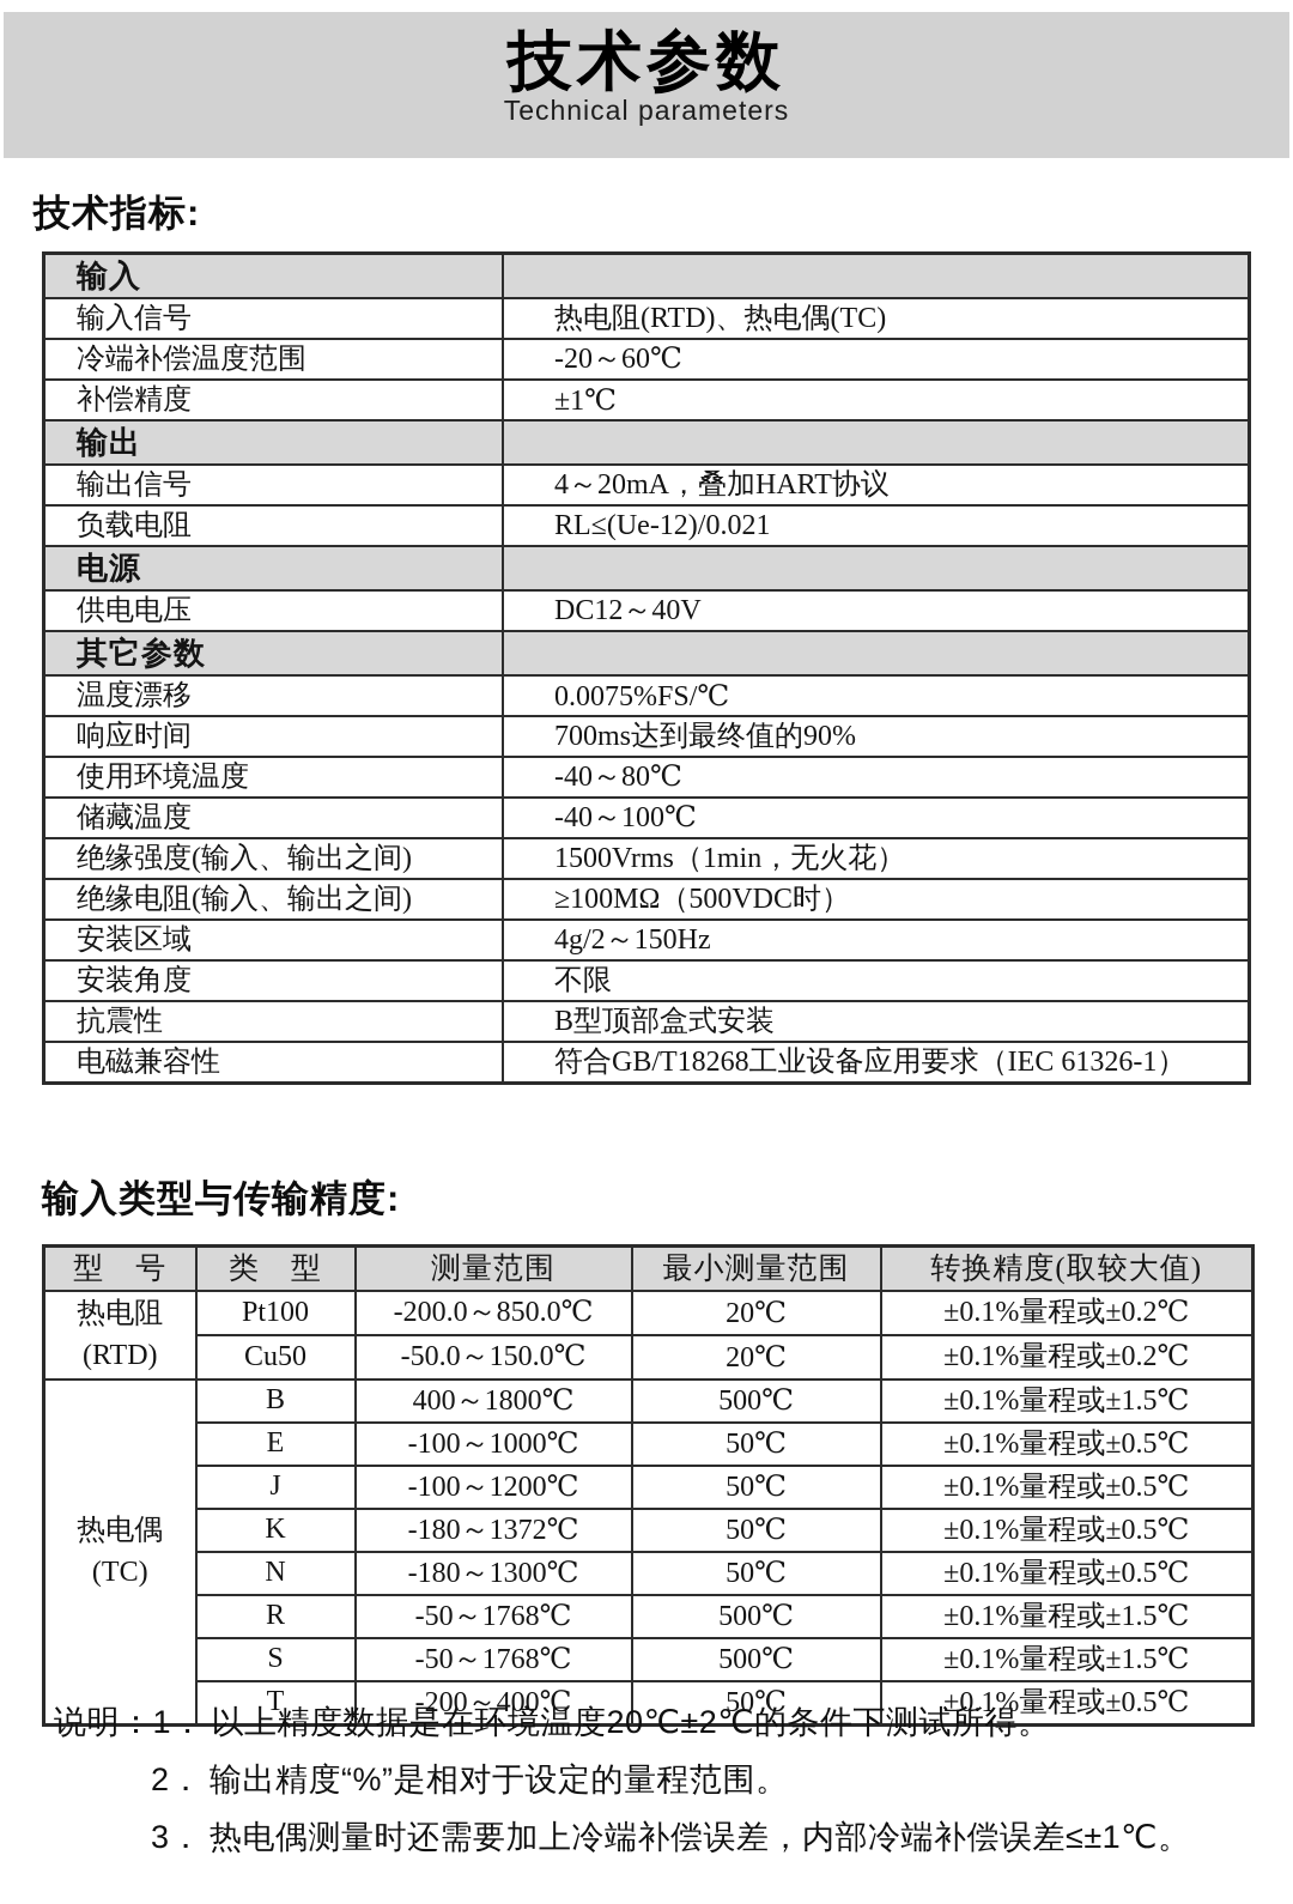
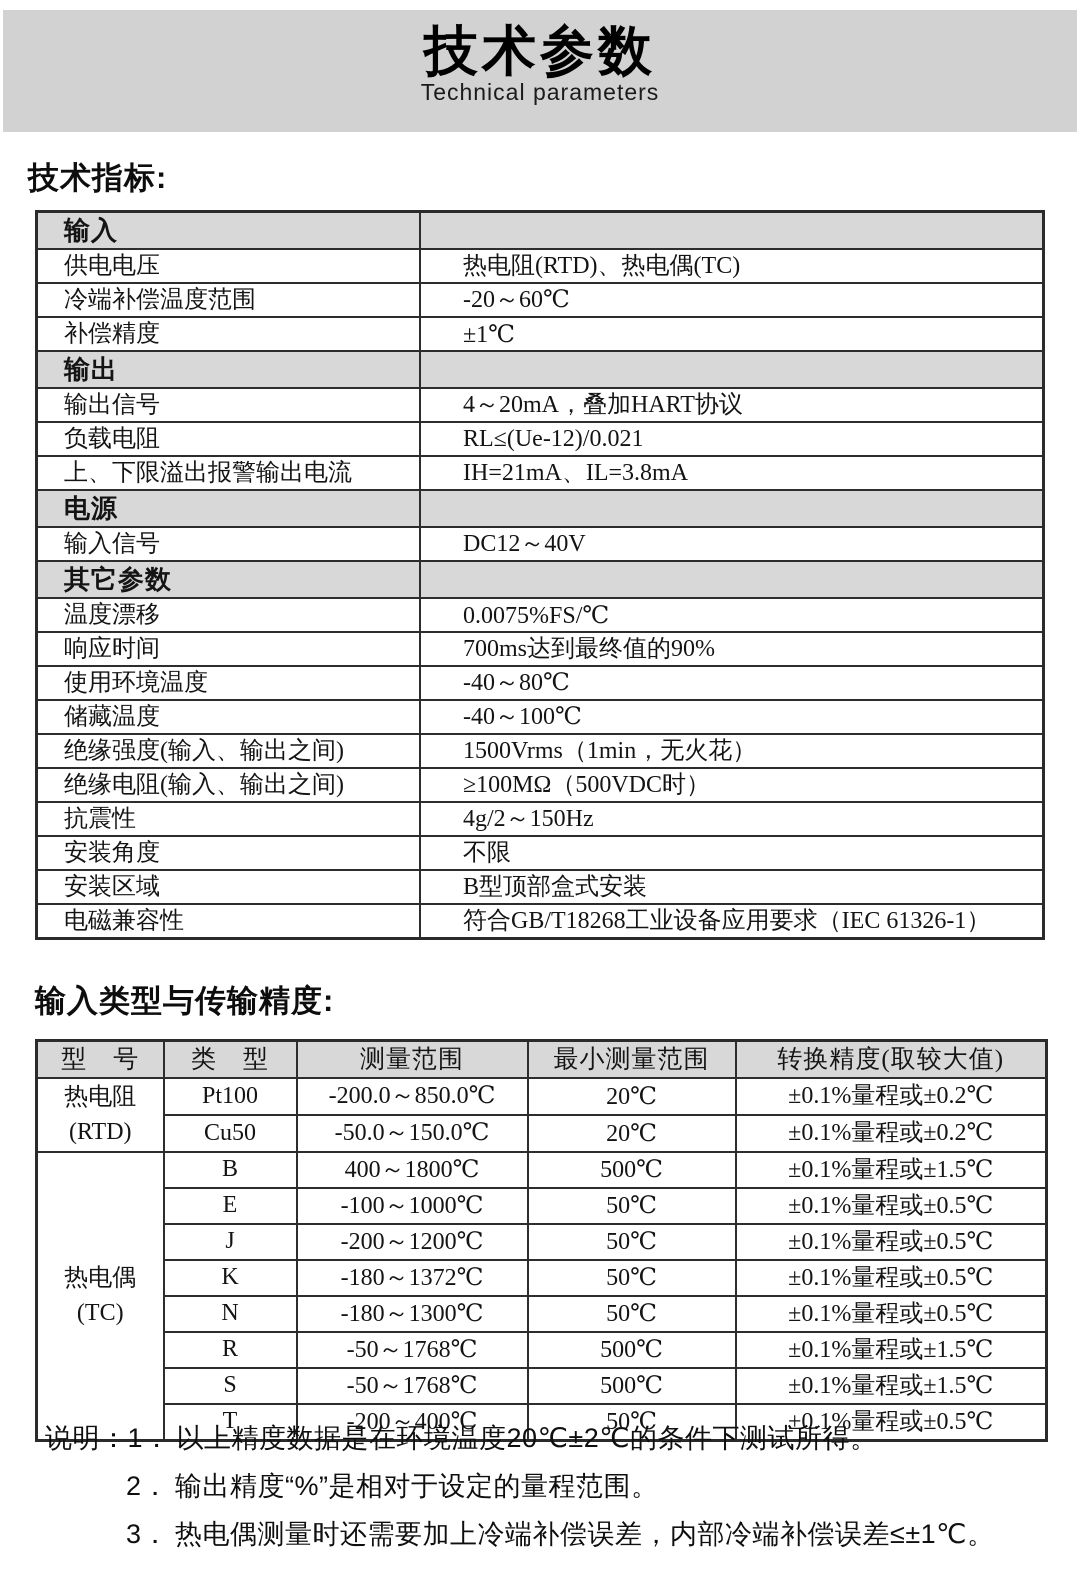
  技术参数
  Technical parameters
  技术指标:
  输入
- 输入信号	热电阻(RTD)、热电偶(TC)
+ 供电电压	热电阻(RTD)、热电偶(TC)
  冷端补偿温度范围	-20～60℃
  补偿精度	±1℃
  输出
  输出信号	4～20mA，叠加HART协议
  负载电阻	RL≤(Ue-12)/0.021
+ 上、下限溢出报警输出电流	IH=21mA、IL=3.8mA
  电源
- 供电电压	DC12～40V
+ 输入信号	DC12～40V
  其它参数
  温度漂移	0.0075%FS/℃
  响应时间	700ms达到最终值的90%
  使用环境温度	-40～80℃
  储藏温度	-40～100℃
  绝缘强度(输入、输出之间)	1500Vrms（1min，无火花）
  绝缘电阻(输入、输出之间)	≥100MΩ（500VDC时）
- 安装区域	4g/2～150Hz
+ 抗震性	4g/2～150Hz
  安装角度	不限
- 抗震性	B型顶部盒式安装
+ 安装区域	B型顶部盒式安装
  电磁兼容性	符合GB/T18268工业设备应用要求（IEC 61326-1）
  输入类型与传输精度:
  型 号	类 型	测量范围	最小测量范围	转换精度(取较大值)
  热电阻(RTD)	Pt100	-200.0～850.0℃	20℃	±0.1%量程或±0.2℃
  Cu50	-50.0～150.0℃	20℃	±0.1%量程或±0.2℃
  热电偶(TC)	B	400～1800℃	500℃	±0.1%量程或±1.5℃
  E	-100～1000℃	50℃	±0.1%量程或±0.5℃
- J	-100～1200℃	50℃	±0.1%量程或±0.5℃
+ J	-200～1200℃	50℃	±0.1%量程或±0.5℃
  K	-180～1372℃	50℃	±0.1%量程或±0.5℃
  N	-180～1300℃	50℃	±0.1%量程或±0.5℃
  R	-50～1768℃	500℃	±0.1%量程或±1.5℃
  S	-50～1768℃	500℃	±0.1%量程或±1.5℃
  T	-200～400℃	50℃	±0.1%量程或±0.5℃
  说明：1． 以上精度数据是在环境温度20℃±2℃的条件下测试所得。
  2． 输出精度“%”是相对于设定的量程范围。
  3． 热电偶测量时还需要加上冷端补偿误差，内部冷端补偿误差≤±1℃。
